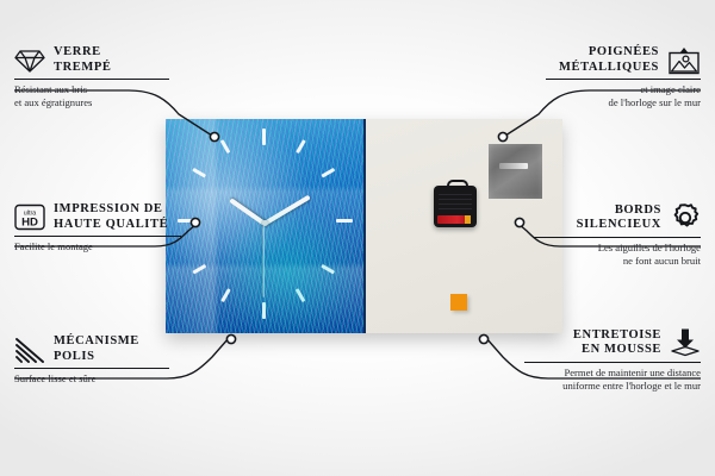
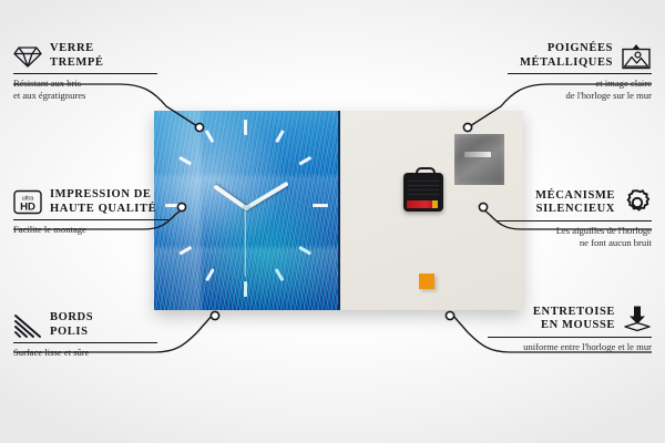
  VERRE
  TREMPÉ
  Résistant aux bris
  et aux égratignures
  HD
  IMPRESSION DE
  HAUTE QUALITÉ
  Facilite le montage
- MÉCANISME
+ BORDS
  POLIS
  Surface lisse et sûre
  POIGNÉES
  MÉTALLIQUES
  et image claire
  de l'horloge sur le mur
- BORDS
+ MÉCANISME
  SILENCIEUX
  Les aiguilles de l'horloge
  ne font aucun bruit
  ENTRETOISE
  EN MOUSSE
- Permet de maintenir une distance
  uniforme entre l'horloge et le mur
